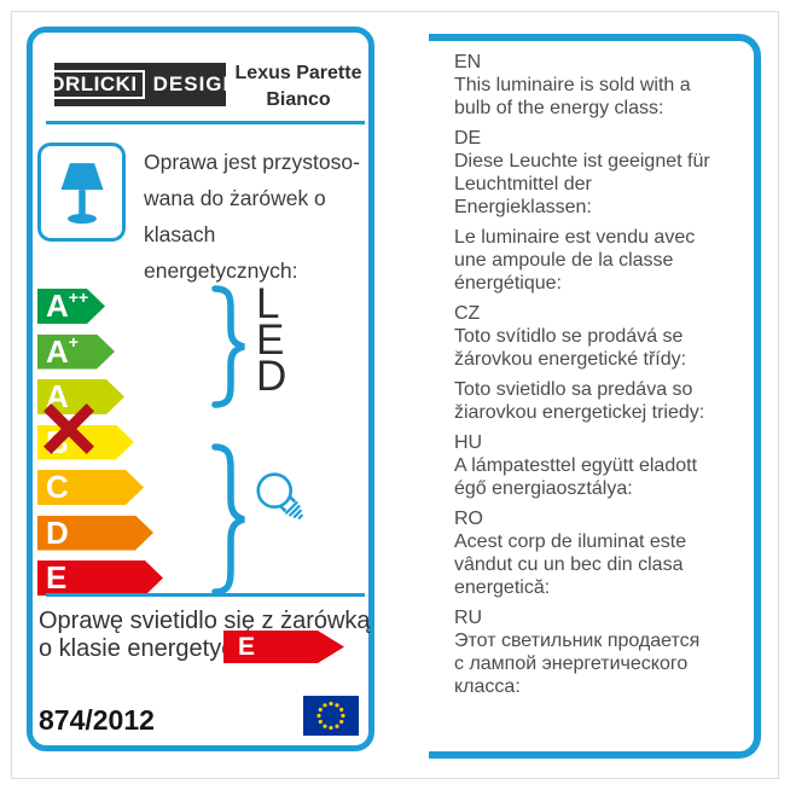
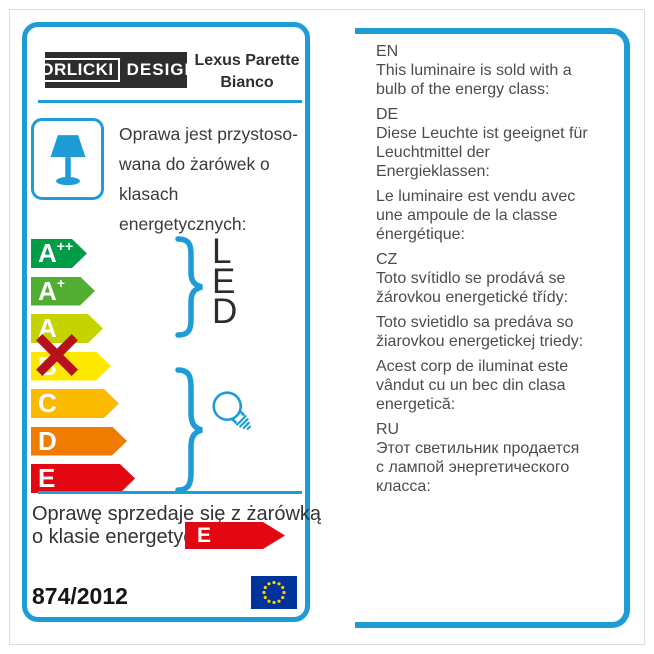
  ORLICKI
  DESIGN
  Lexus Parette
  Bianco
  Oprawa jest przystoso-
  wana do żarówek o
  klasach energetycznych:
  A
  ++
  A
  +
  A
  C
  D
  E
  L
  E
  D
- Oprawę svietidlo się z żarówką
+ Oprawę sprzedaje się z żarówką
  o klasie energety
  E
  874/2012
  EN
  This luminaire is sold with a
  bulb of the energy class:
  DE
  Diese Leuchte ist geeignet für
  Leuchtmittel der
  Energieklassen:
  Le luminaire est vendu avec
  une ampoule de la classe
  énergétique:
  CZ
  Toto svítidlo se prodává se
  žárovkou energetické třídy:
  Toto svietidlo sa predáva so
  žiarovkou energetickej triedy:
- HU
- A lámpatesttel együtt eladott
- égő energiaosztálya:
- RO
  Acest corp de iluminat este
  vândut cu un bec din clasa
  energetică:
  RU
  Этот светильник продается
  с лампой энергетического
  класса:
